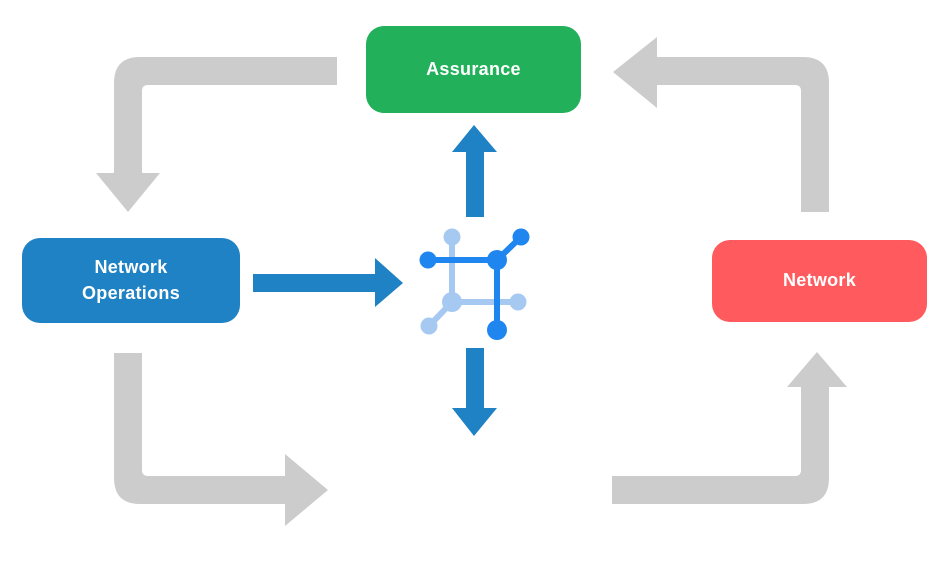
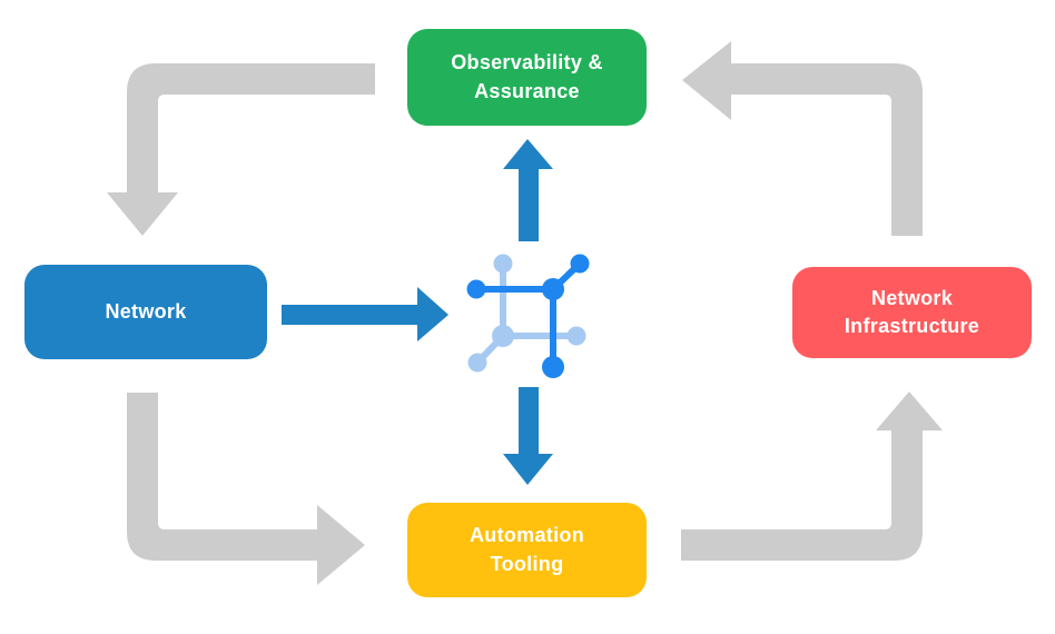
+ Observability &
  Assurance
  Network
- Operations
  Network
+ Infrastructure
+ Automation
+ Tooling
